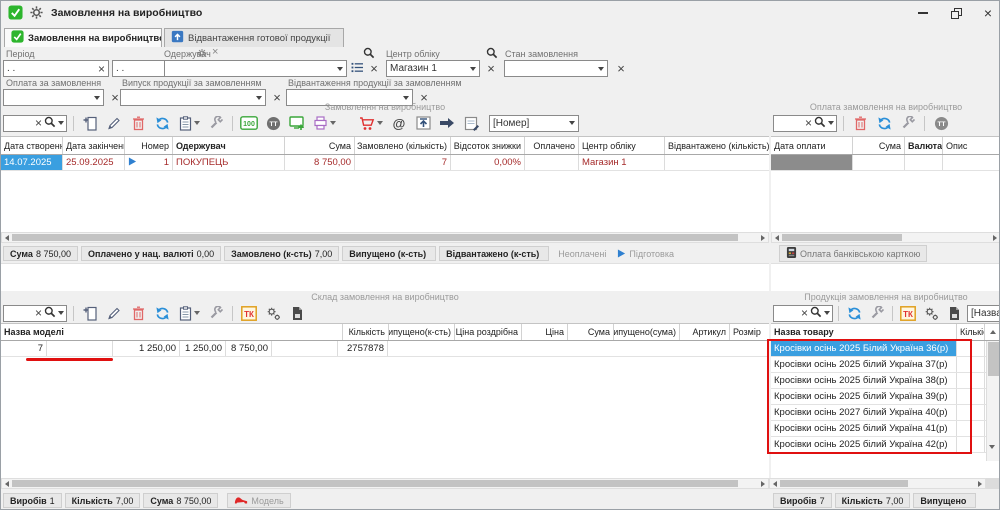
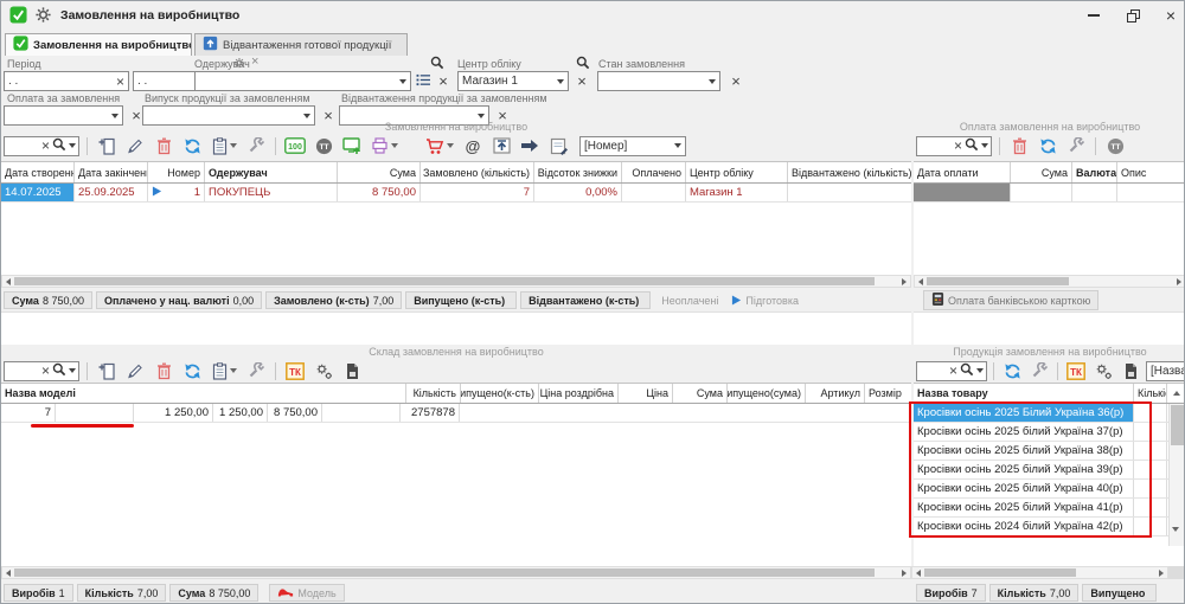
  Замовлення на виробництво
  ×
  Замовлення на виробництв
  Відвантаження готової продукції
  Період
  ×
  . .
  ×
  . .
  Одержувач
  ×
  Центр обліку
  Магазин 1
  ×
  Стан замовлення
  ×
  Оплата за замовлення
  ×
  Випуск продукції за замовленням
  ×
  Відвантаження продукції за замовленням
  ×
  Замовлення на виробництво
  ×
  @
  [Номер]
  Дата створенн
  Дата закінчен
  Номер
  Одержувач
  Сума
  Замовлено (кількість)
  Відсоток знижки
  Оплачено
  Центр обліку
  Відвантажено (кількість)
  14.07.2025
  25.09.2025
  1
  ПОКУПЕЦЬ
  8 750,00
  7
  0,00%
  Магазин 1
  Сума
  8 750,00
  Оплачено у нац. валюті
  0,00
  Замовлено (к-сть)
  7,00
  Випущено (к-сть)
  Відвантажено (к-сть)
  Неоплачені
  Підготовка
  Оплата замовлення на виробництво
  ×
  Дата оплати
  Сума
  Валюта
  Опис
  Оплата банківською карткою
  Склад замовлення на виробництво
  ×
  ТК
  Назва моделі
  Кількість
  ипущено(к-сть)
  Ціна роздрібна
  Ціна
  Сума
  ипущено(сума)
  Артикул
  Розмір
  7
  1 250,00
  1 250,00
  8 750,00
  2757878
  Виробів
  1
  Кількість
  7,00
  Сума
  8 750,00
  Модель
  Продукція замовлення на виробництво
  ×
  ТК
  Назва товару
  Кросівки осінь 2025 Білий Україна 36(р)
  Кросівки осінь 2025 білий Україна 37(р)
  Кросівки осінь 2025 білий Україна 38(р)
  Кросівки осінь 2025 білий Україна 39(р)
- Кросівки осінь 2027 білий Україна 40(р)
+ Кросівки осінь 2025 білий Україна 40(р)
  Кросівки осінь 2025 білий Україна 41(р)
- Кросівки осінь 2025 білий Україна 42(р)
+ Кросівки осінь 2024 білий Україна 42(р)
  Виробів
  7
  Кількість
  7,00
  Випущено
